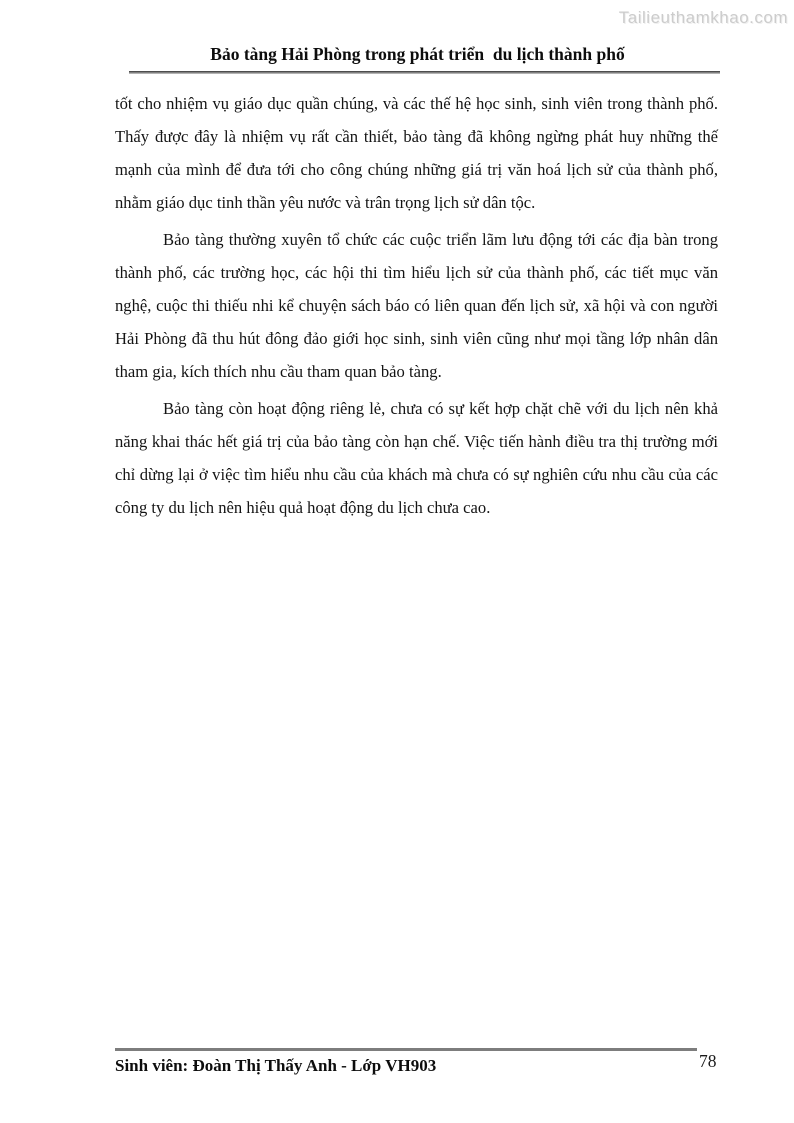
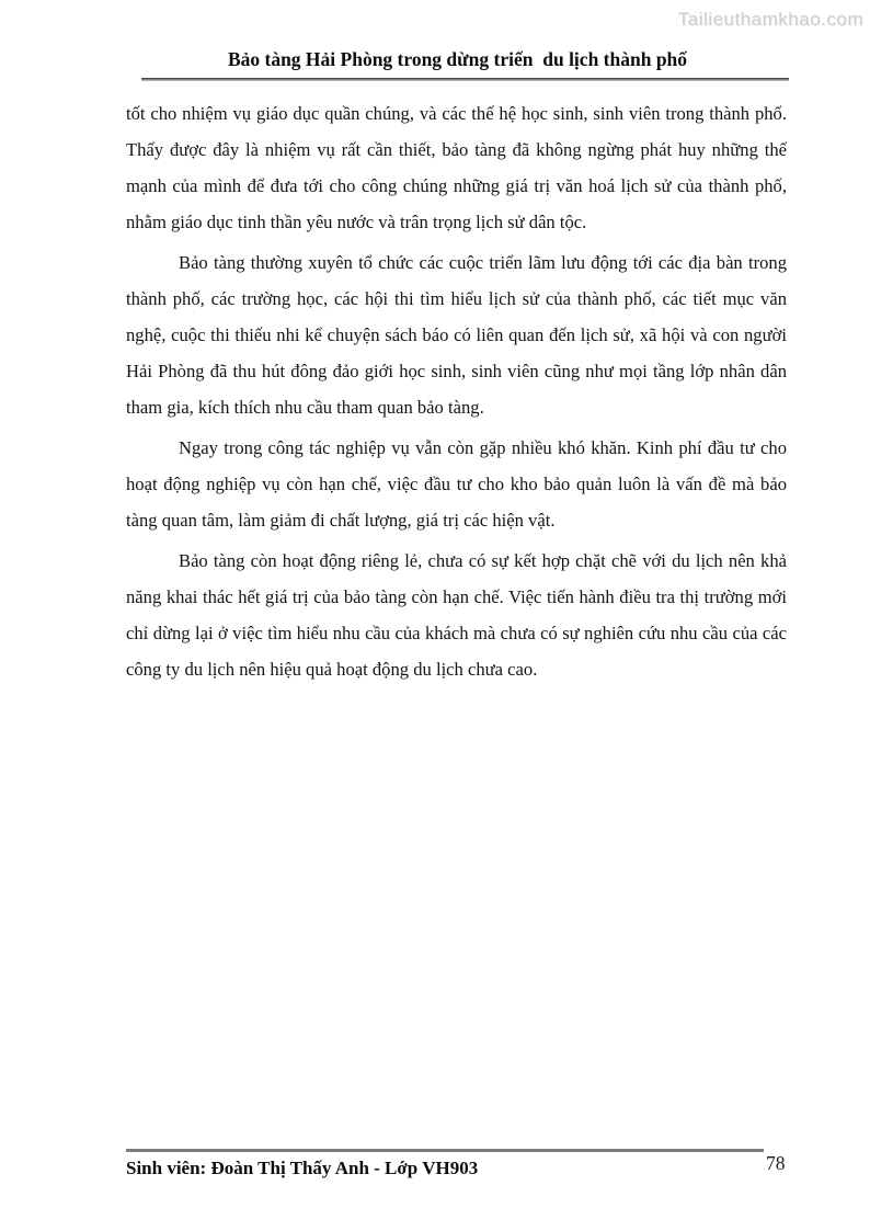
  Tailieuthamkhao.com
- Bảo tàng Hải Phòng trong phát triển du lịch thành phố
+ Bảo tàng Hải Phòng trong dừng triển du lịch thành phố
  tốt cho nhiệm vụ giáo dục quần chúng, và các thế hệ học sinh, sinh viên trong thành phố. Thấy được đây là nhiệm vụ rất cần thiết, bảo tàng đã không ngừng phát huy những thế mạnh của mình để đưa tới cho công chúng những giá trị văn hoá lịch sử của thành phố, nhằm giáo dục tinh thần yêu nước và trân trọng lịch sử dân tộc.
  Bảo tàng thường xuyên tổ chức các cuộc triển lãm lưu động tới các địa bàn trong thành phố, các trường học, các hội thi tìm hiểu lịch sử của thành phố, các tiết mục văn nghệ, cuộc thi thiếu nhi kể chuyện sách báo có liên quan đến lịch sử, xã hội và con người Hải Phòng đã thu hút đông đảo giới học sinh, sinh viên cũng như mọi tầng lớp nhân dân tham gia, kích thích nhu cầu tham quan bảo tàng.
+ Ngay trong công tác nghiệp vụ vẫn còn gặp nhiều khó khăn. Kinh phí đầu tư cho hoạt động nghiệp vụ còn hạn chế, việc đầu tư cho kho bảo quản luôn là vấn đề mà bảo tàng quan tâm, làm giảm đi chất lượng, giá trị các hiện vật.
  Bảo tàng còn hoạt động riêng lẻ, chưa có sự kết hợp chặt chẽ với du lịch nên khả năng khai thác hết giá trị của bảo tàng còn hạn chế. Việc tiến hành điều tra thị trường mới chỉ dừng lại ở việc tìm hiểu nhu cầu của khách mà chưa có sự nghiên cứu nhu cầu của các công ty du lịch nên hiệu quả hoạt động du lịch chưa cao.
  Sinh viên: Đoàn Thị Thấy Anh - Lớp VH903
  78
